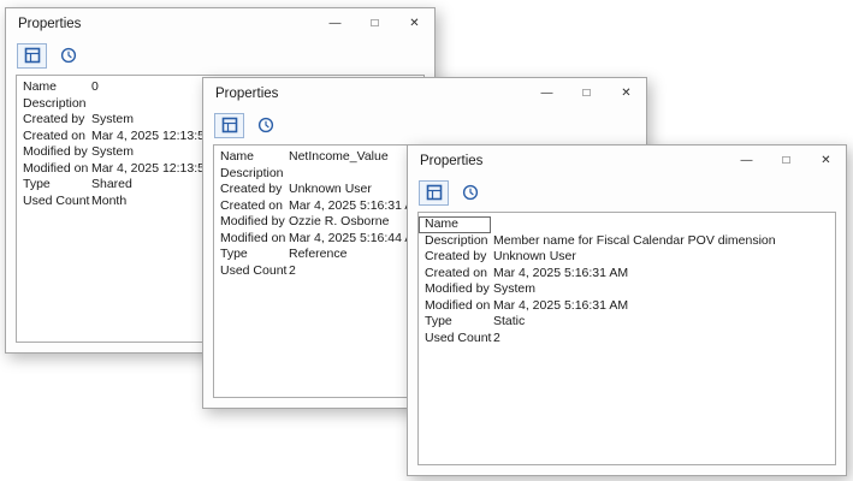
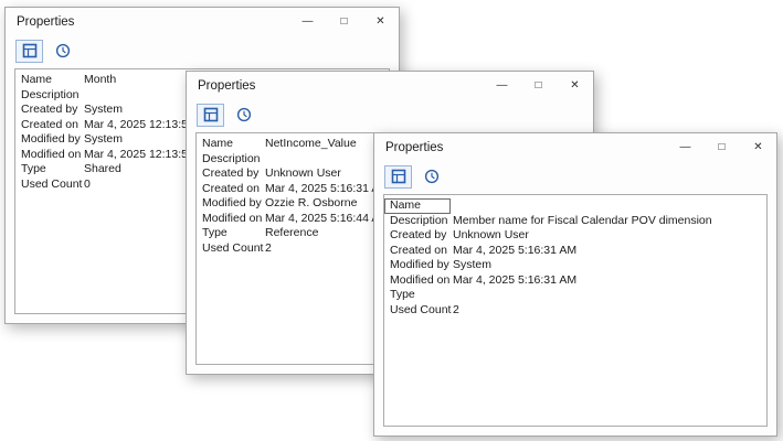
  Properties
  —
  □
  ✕
  Name
- 0
+ Month
  Description
  Created by
  System
  Created on
  Mar 4, 2025 12:13:
  Modified by
  System
  Modified on
  Mar 4, 2025 12:13:
  Type
  Shared
  Used Count
- Month
+ 0
  Properties
  —
  □
  ✕
  Name
  NetIncome_Value
  Description
  Created by
  Unknown User
  Created on
  Mar 4, 2025 5:16:31
  Modified by
  Ozzie R. Osborne
  Modified on
  Mar 4, 2025 5:16:44
  Type
  Reference
  Used Count
  2
  Properties
  —
  □
  ✕
  Name
  Description
  Member name for Fiscal Calendar POV dimension
  Created by
  Unknown User
  Created on
  Mar 4, 2025 5:16:31 AM
  Modified by
  System
  Modified on
  Mar 4, 2025 5:16:31 AM
  Type
- Static
  Used Count
  2
